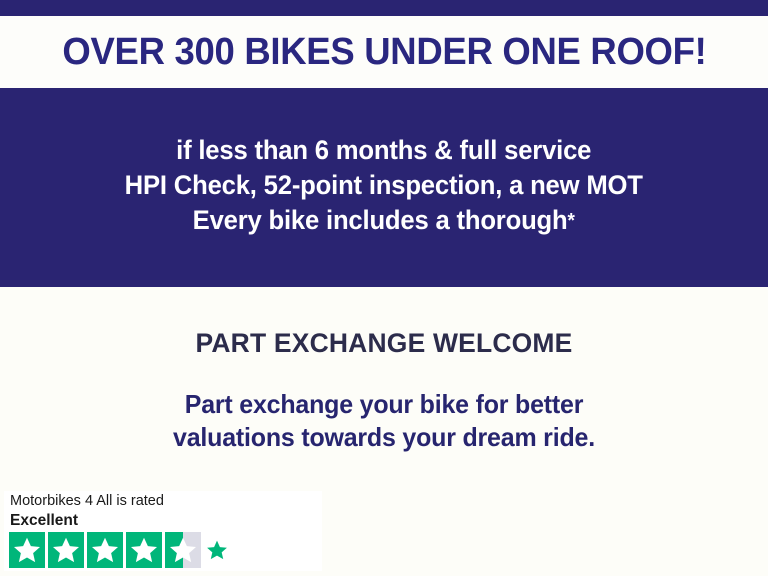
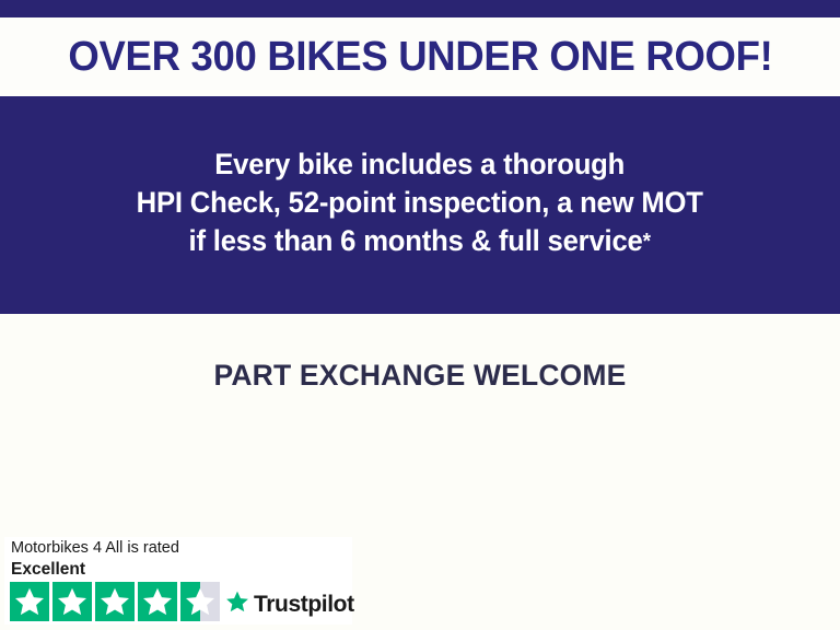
  OVER 300 BIKES UNDER ONE ROOF!
- if less than 6 months & full service
+ Every bike includes a thorough
  HPI Check, 52-point inspection, a new MOT
- Every bike includes a thorough*
+ if less than 6 months & full service*
  PART EXCHANGE WELCOME
- Part exchange your bike for better
- valuations towards your dream ride.
  Motorbikes 4 All is rated
  Excellent
+ Trustpilot
